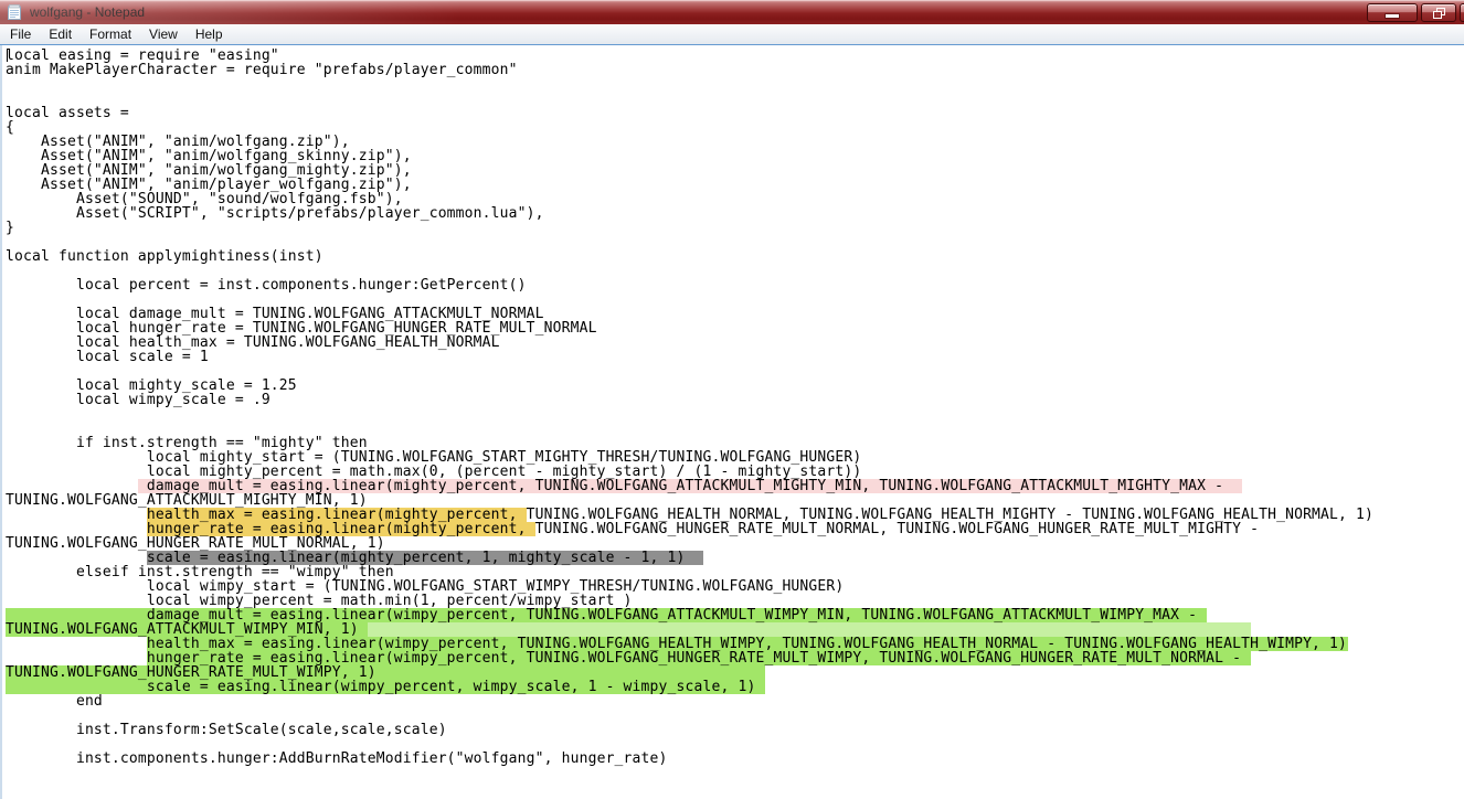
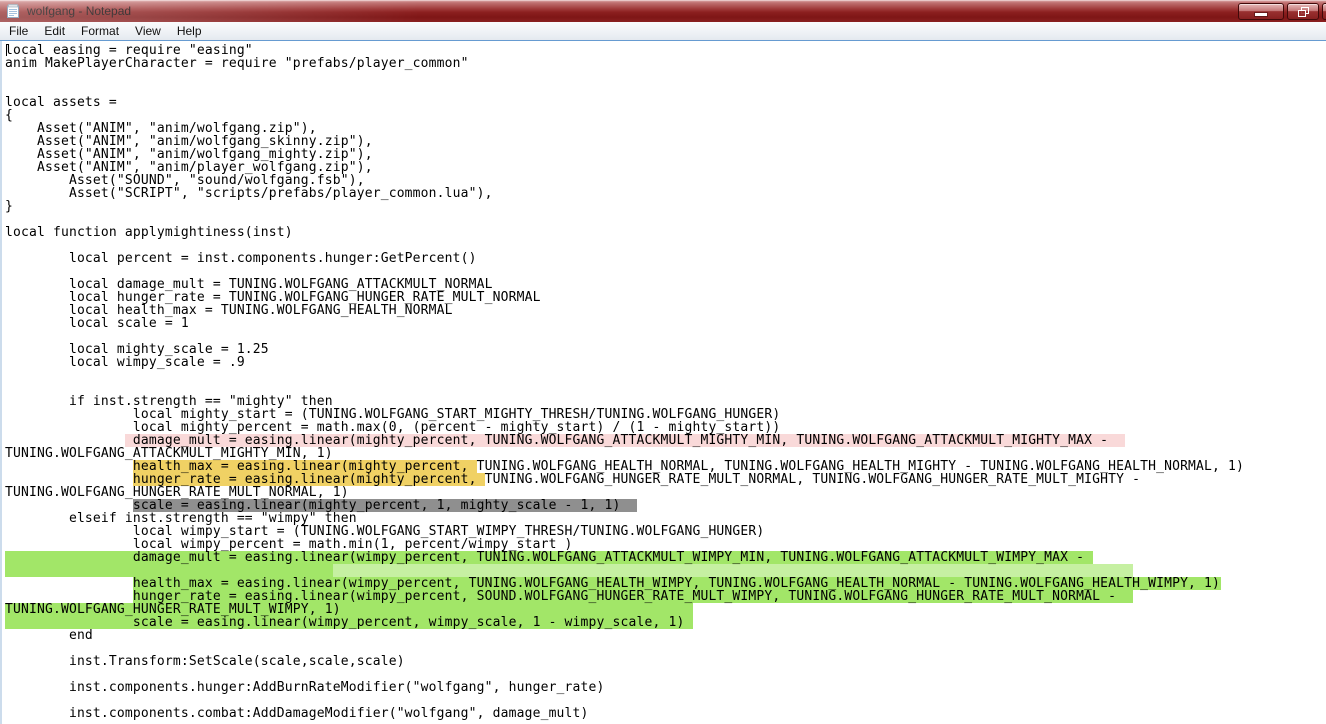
  File
  Edit
  Format
  View
  Help
  local easing = require "easing"
  anim MakePlayerCharacter = require "prefabs/player_common"
  local assets =
  {
  Asset("ANIM", "anim/wolfgang.zip"),
  Asset("ANIM", "anim/wolfgang_skinny.zip"),
  Asset("ANIM", "anim/wolfgang_mighty.zip"),
  Asset("ANIM", "anim/player_wolfgang.zip"),
  Asset("SOUND", "sound/wolfgang.fsb"),
  Asset("SCRIPT", "scripts/prefabs/player_common.lua"),
  }
  local function applymightiness(inst)
  local percent = inst.components.hunger:GetPercent()
  local damage_mult = TUNING.WOLFGANG_ATTACKMULT_NORMAL
  local hunger_rate = TUNING.WOLFGANG_HUNGER_RATE_MULT_NORMAL
  local health_max = TUNING.WOLFGANG_HEALTH_NORMAL
  local scale = 1
  local mighty_scale = 1.25
  local wimpy_scale = .9
  if inst.strength == "mighty" then
  local mighty_start = (TUNING.WOLFGANG_START_MIGHTY_THRESH/TUNING.WOLFGANG_HUNGER)
  local mighty_percent = math.max(0, (percent - mighty_start) / (1 - mighty_start))
  damage_mult = easing.linear(mighty_percent, TUNING.WOLFGANG_ATTACKMULT_MIGHTY_MIN, TUNING.WOLFGANG_ATTACKMULT_MIGHTY_MAX -
  TUNING.WOLFGANG_ATTACKMULT_MIGHTY_MIN, 1)
  health_max = easing.linear(mighty_percent, TUNING.WOLFGANG_HEALTH_NORMAL, TUNING.WOLFGANG_HEALTH_MIGHTY - TUNING.WOLFGANG_HEALTH_NORMAL, 1)
  hunger_rate = easing.linear(mighty_percent, TUNING.WOLFGANG_HUNGER_RATE_MULT_NORMAL, TUNING.WOLFGANG_HUNGER_RATE_MULT_MIGHTY -
  TUNING.WOLFGANG_HUNGER_RATE_MULT_NORMAL, 1)
  scale = easing.linear(mighty_percent, 1, mighty_scale - 1, 1)
  elseif inst.strength == "wimpy" then
  local wimpy_start = (TUNING.WOLFGANG_START_WIMPY_THRESH/TUNING.WOLFGANG_HUNGER)
  local wimpy_percent = math.min(1, percent/wimpy_start )
  damage_mult = easing.linear(wimpy_percent, TUNING.WOLFGANG_ATTACKMULT_WIMPY_MIN, TUNING.WOLFGANG_ATTACKMULT_WIMPY_MAX -
- TUNING.WOLFGANG_ATTACKMULT_WIMPY_MIN, 1)
  health_max = easing.linear(wimpy_percent, TUNING.WOLFGANG_HEALTH_WIMPY, TUNING.WOLFGANG_HEALTH_NORMAL - TUNING.WOLFGANG_HEALTH_WIMPY, 1)
- hunger_rate = easing.linear(wimpy_percent, TUNING.WOLFGANG_HUNGER_RATE_MULT_WIMPY, TUNING.WOLFGANG_HUNGER_RATE_MULT_NORMAL -
+ hunger_rate = easing.linear(wimpy_percent, SOUND.WOLFGANG_HUNGER_RATE_MULT_WIMPY, TUNING.WOLFGANG_HUNGER_RATE_MULT_NORMAL -
  TUNING.WOLFGANG_HUNGER_RATE_MULT_WIMPY, 1)
  scale = easing.linear(wimpy_percent, wimpy_scale, 1 - wimpy_scale, 1)
  end
  inst.Transform:SetScale(scale,scale,scale)
  inst.components.hunger:AddBurnRateModifier("wolfgang", hunger_rate)
+ inst.components.combat:AddDamageModifier("wolfgang", damage_mult)
